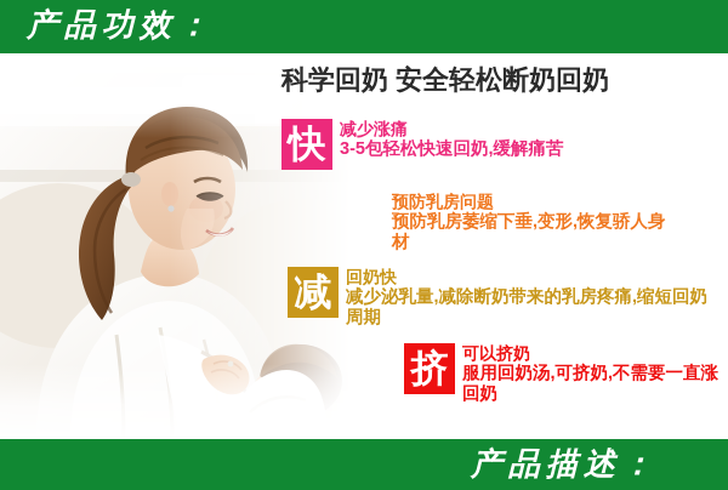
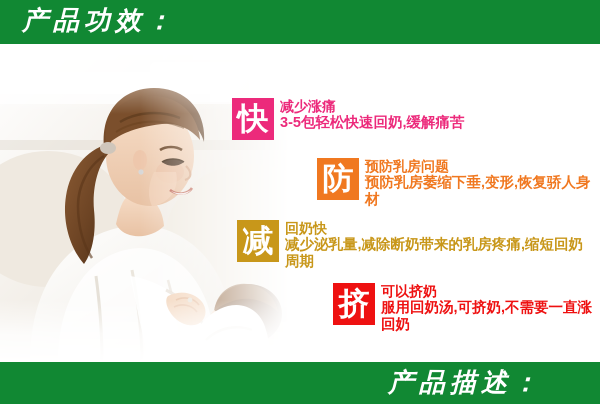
  产品功效：
- 科学回奶 安全轻松断奶回奶
  快
  减少涨痛
  3-5包轻松快速回奶,缓解痛苦
+ 防
  预防乳房问题
  预防乳房萎缩下垂,变形,恢复骄人身材
  减
  回奶快
  减少泌乳量,减除断奶带来的乳房疼痛,缩短回奶周期
  挤
  可以挤奶
  服用回奶汤,可挤奶,不需要一直涨回奶
  产品描述：
